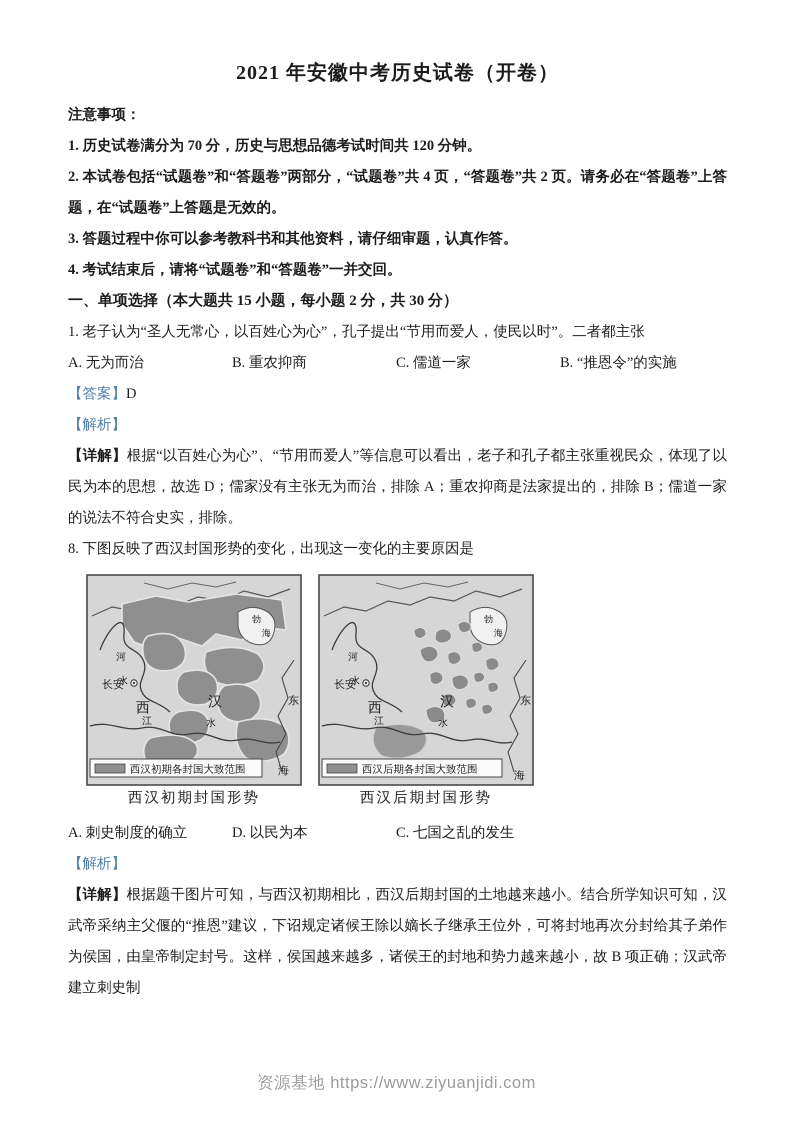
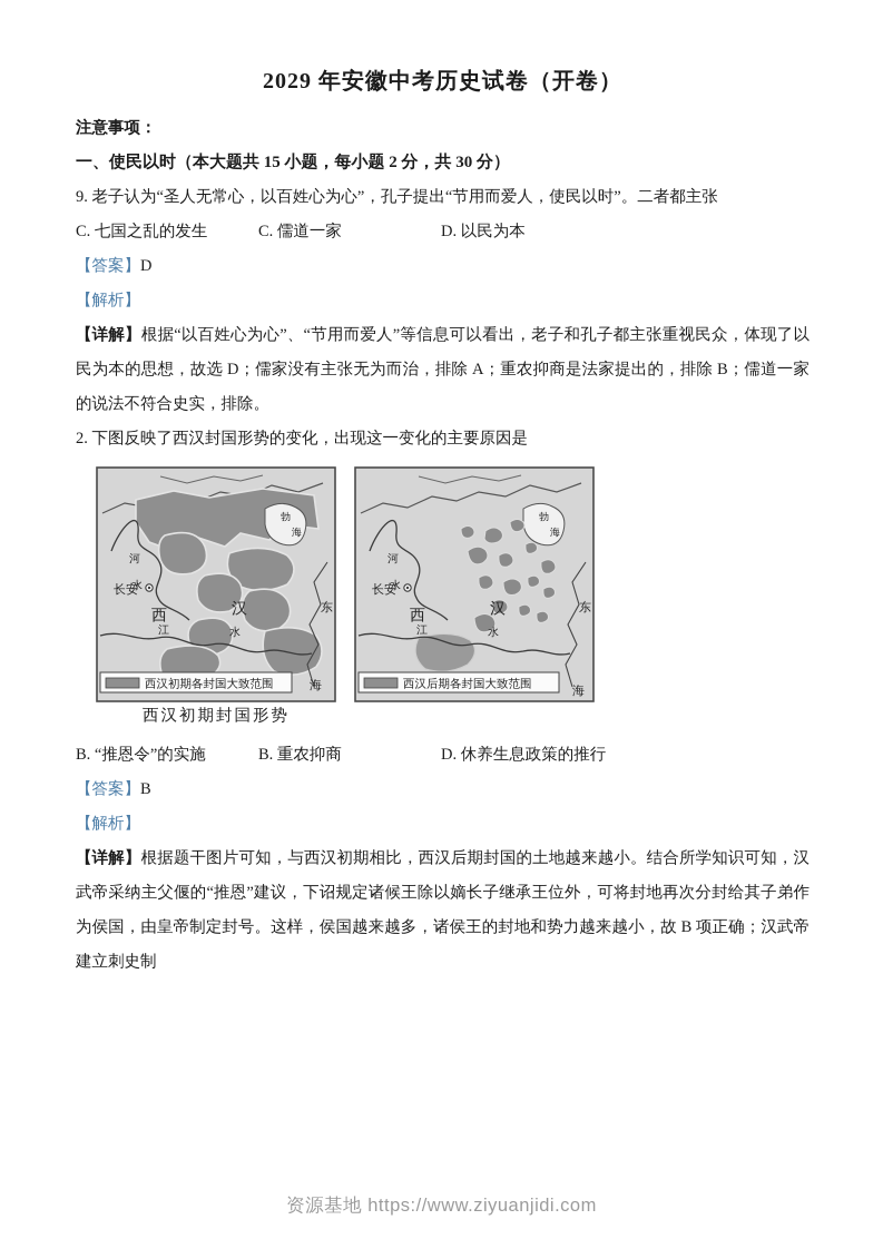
- 2021 年安徽中考历史试卷（开卷）
+ 2029 年安徽中考历史试卷（开卷）
  注意事项：
- 1. 历史试卷满分为 70 分，历史与思想品德考试时间共 120 分钟。
- 2. 本试卷包括“试题卷”和“答题卷”两部分，“试题卷”共 4 页，“答题卷”共 2 页。请务必在“答题卷”上答题，在“试题卷”上答题是无效的。
- 3. 答题过程中你可以参考教科书和其他资料，请仔细审题，认真作答。
- 4. 考试结束后，请将“试题卷”和“答题卷”一并交回。
- 一、单项选择（本大题共 15 小题，每小题 2 分，共 30 分）
+ 一、使民以时（本大题共 15 小题，每小题 2 分，共 30 分）
- 1. 老子认为“圣人无常心，以百姓心为心”，孔子提出“节用而爱人，使民以时”。二者都主张
+ 9. 老子认为“圣人无常心，以百姓心为心”，孔子提出“节用而爱人，使民以时”。二者都主张
- A. 无为而治
- B. 重农抑商
+ C. 七国之乱的发生
  C. 儒道一家
- B. “推恩令”的实施
+ D. 以民为本
  【答案】D
  【解析】
  【详解】根据“以百姓心为心”、“节用而爱人”等信息可以看出，老子和孔子都主张重视民众，体现了以民为本的思想，故选 D；儒家没有主张无为而治，排除 A；重农抑商是法家提出的，排除 B；儒道一家的说法不符合史实，排除。
- 8. 下图反映了西汉封国形势的变化，出现这一变化的主要原因是
+ 2. 下图反映了西汉封国形势的变化，出现这一变化的主要原因是
  长安
  西
  汉
  勃
  海
  河
  水
  水
  东
  江
  海
  西汉初期各封国大致范围
  西汉初期封国形势
  长安
  西
  汉
  勃
  海
  河
  水
  水
  东
  江
  海
  西汉后期各封国大致范围
- 西汉后期封国形势
- A. 刺史制度的确立
- D. 以民为本
+ B. “推恩令”的实施
- C. 七国之乱的发生
+ B. 重农抑商
+ D. 休养生息政策的推行
+ 【答案】B
  【解析】
  【详解】根据题干图片可知，与西汉初期相比，西汉后期封国的土地越来越小。结合所学知识可知，汉武帝采纳主父偃的“推恩”建议，下诏规定诸候王除以嫡长子继承王位外，可将封地再次分封给其子弟作为侯国，由皇帝制定封号。这样，侯国越来越多，诸侯王的封地和势力越来越小，故 B 项正确；汉武帝建立刺史制
  资源基地 https://www.ziyuanjidi.com
